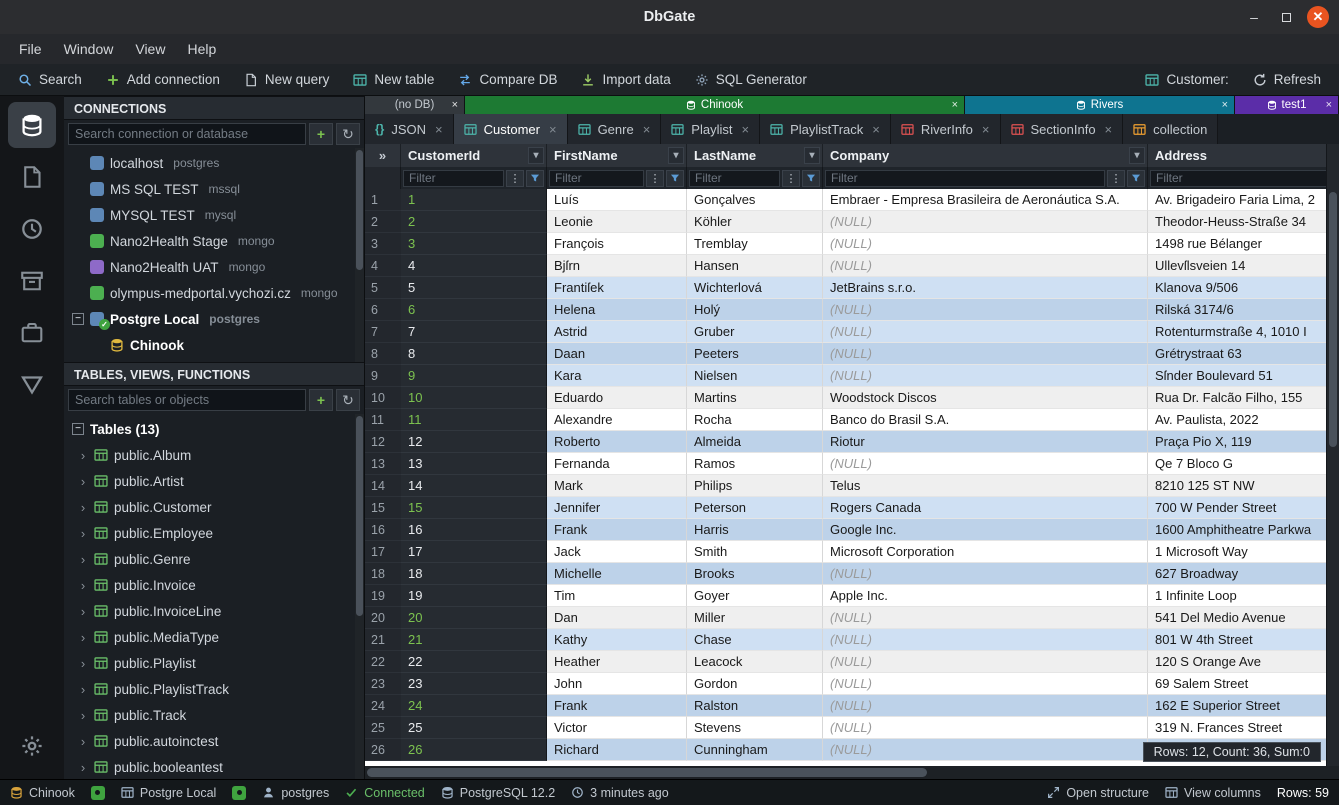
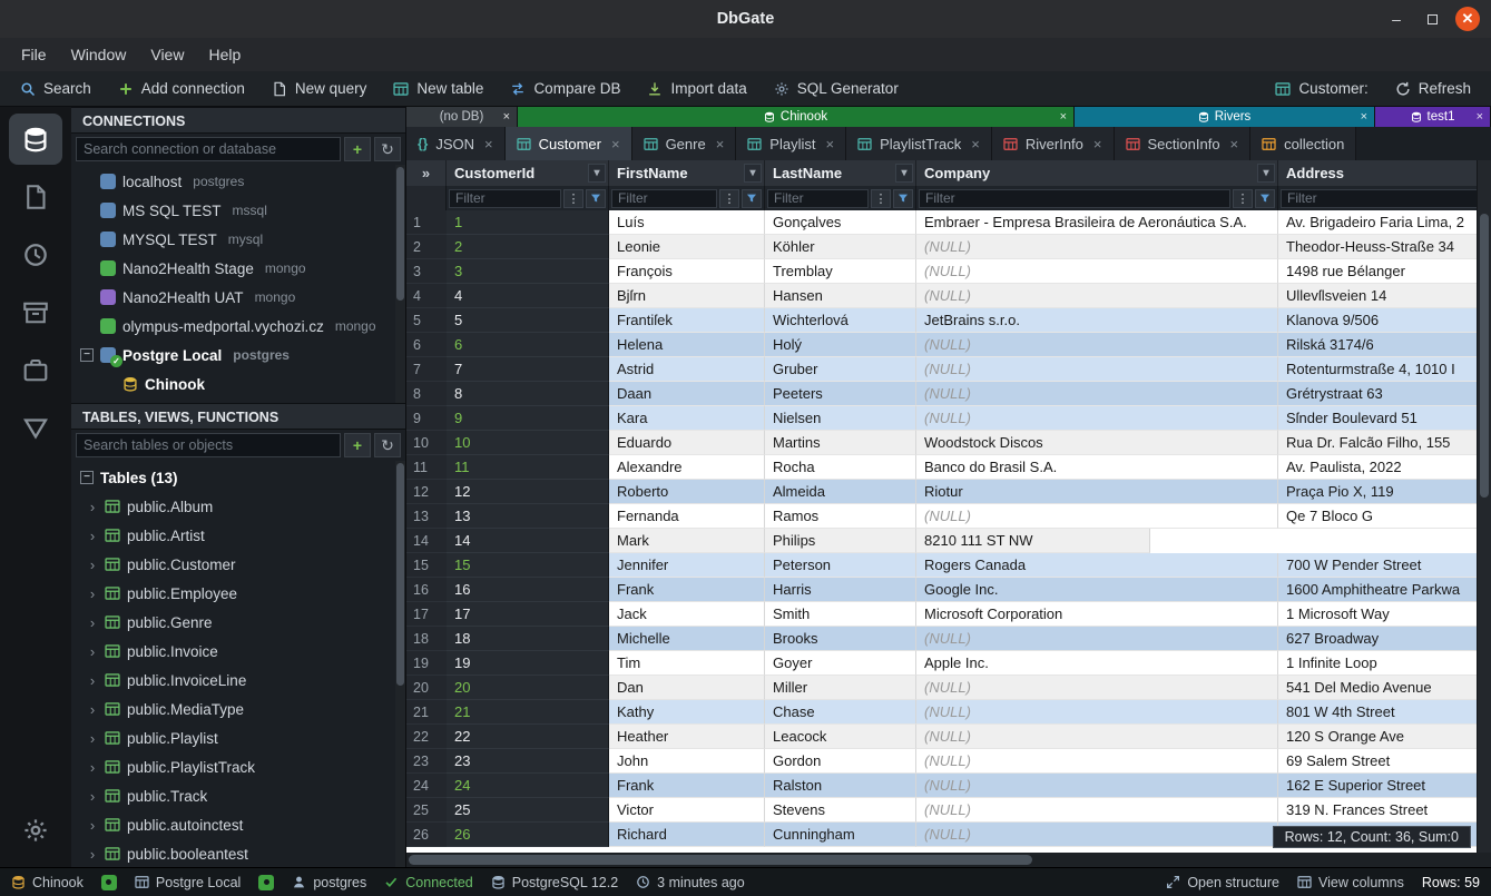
  DbGate
  –
  ✕
  File
  Window
  View
  Help
  Search
  Add connection
  New query
  New table
  Compare DB
  Import data
  SQL Generator
  Customer:
  Refresh
  CONNECTIONS
  Search connection or database
  +
  ↻
  localhost
  postgres
  MS SQL TEST
  mssql
  MYSQL TEST
  mysql
  Nano2Health Stage
  mongo
  Nano2Health UAT
  mongo
  olympus-medportal.vychozi.cz
  mongo
  −
  ✓
  Postgre Local
  postgres
  Chinook
  TABLES, VIEWS, FUNCTIONS
  Search tables or objects
  +
  ↻
  −
  Tables (13)
  ›
  public.Album
  ›
  public.Artist
  ›
  public.Customer
  ›
  public.Employee
  ›
  public.Genre
  ›
  public.Invoice
  ›
  public.InvoiceLine
  ›
  public.MediaType
  ›
  public.Playlist
  ›
  public.PlaylistTrack
  ›
  public.Track
  ›
  public.autoinctest
  ›
  public.booleantest
  (no DB)
  ×
  Chinook
  ×
  Rivers
  ×
  test1
  ×
  {}
  JSON
  ×
  Customer
  ×
  Genre
  ×
  Playlist
  ×
  PlaylistTrack
  ×
  RiverInfo
  ×
  SectionInfo
  ×
  collection
  »
  CustomerId
  ▾
  FirstName
  ▾
  LastName
  ▾
  Company
  ▾
  Address
  Filter
  ⋮
  Filter
  ⋮
  Filter
  ⋮
  Filter
  ⋮
  Filter
  1
  1
  Luís
  Gonçalves
  Embraer - Empresa Brasileira de Aeronáutica S.A.
  Av. Brigadeiro Faria Lima, 2
  2
  2
  Leonie
  Köhler
  (NULL)
  Theodor-Heuss-Straße 34
  3
  3
  François
  Tremblay
  (NULL)
  1498 rue Bélanger
  4
  4
  Bjſrn
  Hansen
  (NULL)
  Ullevſlsveien 14
  5
  5
  Frantiſek
  Wichterlová
  JetBrains s.r.o.
  Klanova 9/506
  6
  6
  Helena
  Holý
  (NULL)
  Rilská 3174/6
  7
  7
  Astrid
  Gruber
  (NULL)
  Rotenturmstraße 4, 1010 I
  8
  8
  Daan
  Peeters
  (NULL)
  Grétrystraat 63
  9
  9
  Kara
  Nielsen
  (NULL)
  Sſnder Boulevard 51
  10
  10
  Eduardo
  Martins
  Woodstock Discos
  Rua Dr. Falcão Filho, 155
  11
  11
  Alexandre
  Rocha
  Banco do Brasil S.A.
  Av. Paulista, 2022
  12
  12
  Roberto
  Almeida
  Riotur
  Praça Pio X, 119
  13
  13
  Fernanda
  Ramos
  (NULL)
  Qe 7 Bloco G
  14
  14
  Mark
  Philips
- Telus
- 8210 125 ST NW
+ 8210 111 ST NW
  15
  15
  Jennifer
  Peterson
  Rogers Canada
  700 W Pender Street
  16
  16
  Frank
  Harris
  Google Inc.
  1600 Amphitheatre Parkwa
  17
  17
  Jack
  Smith
  Microsoft Corporation
  1 Microsoft Way
  18
  18
  Michelle
  Brooks
  (NULL)
  627 Broadway
  19
  19
  Tim
  Goyer
  Apple Inc.
  1 Infinite Loop
  20
  20
  Dan
  Miller
  (NULL)
  541 Del Medio Avenue
  21
  21
  Kathy
  Chase
  (NULL)
  801 W 4th Street
  22
  22
  Heather
  Leacock
  (NULL)
  120 S Orange Ave
  23
  23
  John
  Gordon
  (NULL)
  69 Salem Street
  24
  24
  Frank
  Ralston
  (NULL)
  162 E Superior Street
  25
  25
  Victor
  Stevens
  (NULL)
  319 N. Frances Street
  26
  26
  Richard
  Cunningham
  (NULL)
  Rows: 12, Count: 36, Sum:0
  Chinook
  Postgre Local
  postgres
  Connected
  PostgreSQL 12.2
  3 minutes ago
  Open structure
  View columns
  Rows: 59
